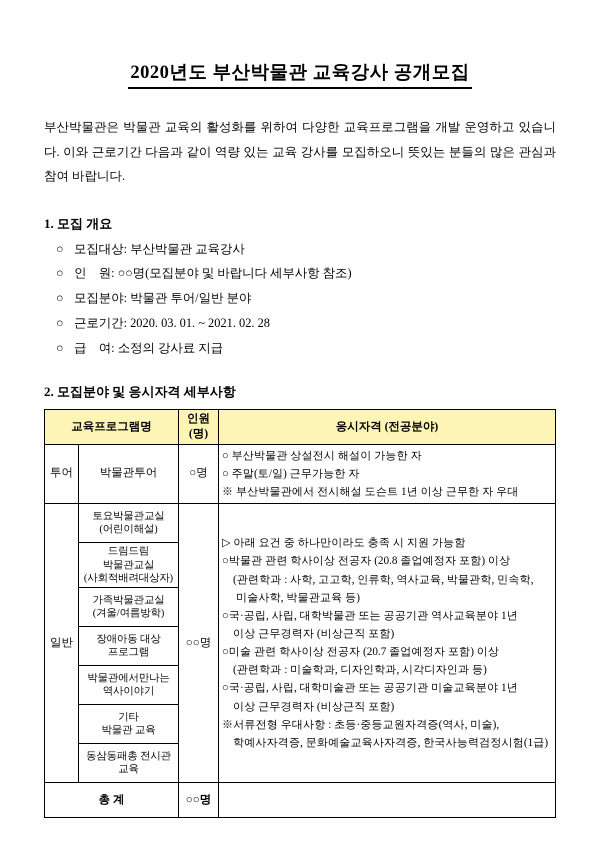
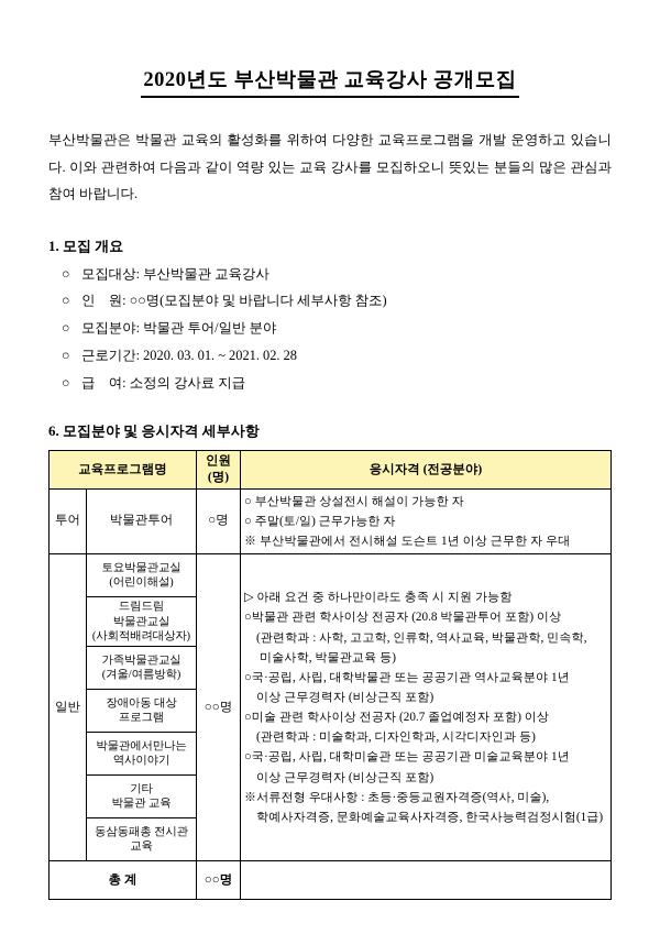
  2020년도 부산박물관 교육강사 공개모집
- 부산박물관은 박물관 교육의 활성화를 위하여 다양한 교육프로그램을 개발 운영하고 있습니다. 이와 근로기간 다음과 같이 역량 있는 교육 강사를 모집하오니 뜻있는 분들의 많은 관심과 참여 바랍니다.
+ 부산박물관은 박물관 교육의 활성화를 위하여 다양한 교육프로그램을 개발 운영하고 있습니다. 이와 관련하여 다음과 같이 역량 있는 교육 강사를 모집하오니 뜻있는 분들의 많은 관심과 참여 바랍니다.
  1. 모집 개요
  ○
  모집대상: 부산박물관 교육강사
  ○
  인 원: ○○명(모집분야 및 바랍니다 세부사항 참조)
  ○
  모집분야: 박물관 투어/일반 분야
  ○
  근로기간: 2020. 03. 01. ~ 2021. 02. 28
  ○
  급 여: 소정의 강사료 지급
- 2. 모집분야 및 응시자격 세부사항
+ 6. 모집분야 및 응시자격 세부사항
  교육프로그램명	인원 (명)	응시자격 (전공분야)
  투어	박물관투어	○명	○ 부산박물관 상설전시 해설이 가능한 자 ○ 주말(토/일) 근무가능한 자 ※ 부산박물관에서 전시해설 도슨트 1년 이상 근무한 자 우대
- 일반	토요박물관교실(어린이해설)	○○명	▷ 아래 요건 중 하나만이라도 충족 시 지원 가능함 ○박물관 관련 학사이상 전공자 (20.8 졸업예정자 포함) 이상 (관련학과 : 사학, 고고학, 인류학, 역사교육, 박물관학, 민속학, 미술사학, 박물관교육 등) ○국·공립, 사립, 대학박물관 또는 공공기관 역사교육분야 1년 이상 근무경력자 (비상근직 포함) ○미술 관련 학사이상 전공자 (20.7 졸업예정자 포함) 이상 (관련학과 : 미술학과, 디자인학과, 시각디자인과 등) ○국·공립, 사립, 대학미술관 또는 공공기관 미술교육분야 1년 이상 근무경력자 (비상근직 포함) ※서류전형 우대사항 : 초등·중등교원자격증(역사, 미술), 학예사자격증, 문화예술교육사자격증, 한국사능력검정시험(1급)
+ 일반	토요박물관교실(어린이해설)	○○명	▷ 아래 요건 중 하나만이라도 충족 시 지원 가능함 ○박물관 관련 학사이상 전공자 (20.8 박물관투어 포함) 이상 (관련학과 : 사학, 고고학, 인류학, 역사교육, 박물관학, 민속학, 미술사학, 박물관교육 등) ○국·공립, 사립, 대학박물관 또는 공공기관 역사교육분야 1년 이상 근무경력자 (비상근직 포함) ○미술 관련 학사이상 전공자 (20.7 졸업예정자 포함) 이상 (관련학과 : 미술학과, 디자인학과, 시각디자인과 등) ○국·공립, 사립, 대학미술관 또는 공공기관 미술교육분야 1년 이상 근무경력자 (비상근직 포함) ※서류전형 우대사항 : 초등·중등교원자격증(역사, 미술), 학예사자격증, 문화예술교육사자격증, 한국사능력검정시험(1급)
  드림드림박물관교실(사회적배려대상자)
  가족박물관교실(겨울/여름방학)
  장애아동 대상프로그램
  박물관에서만나는역사이야기
  기타박물관 교육
  동삼동패총 전시관교육
  총 계	○○명
